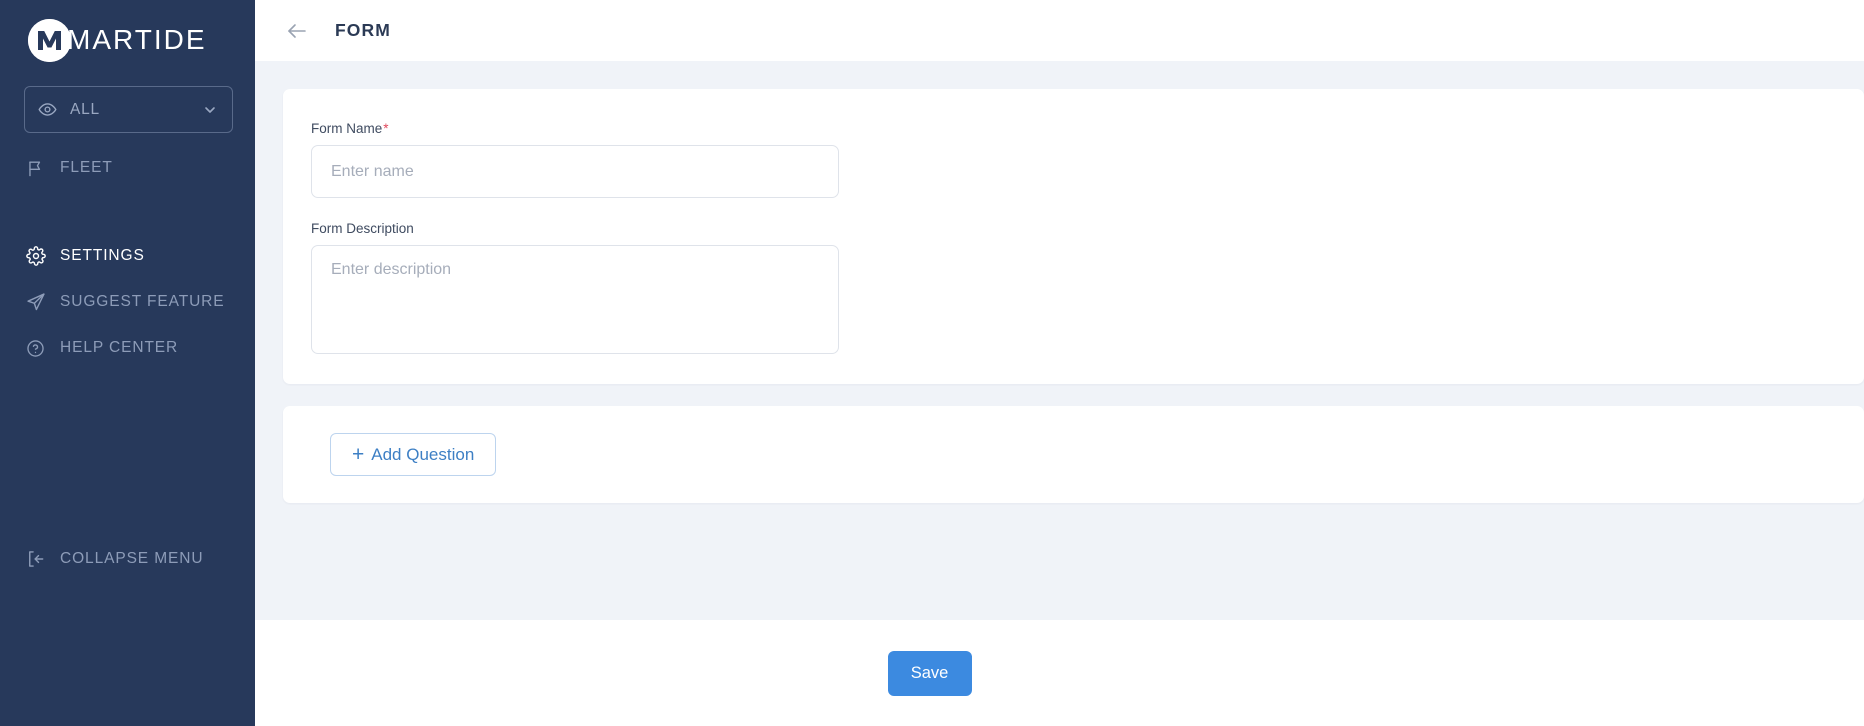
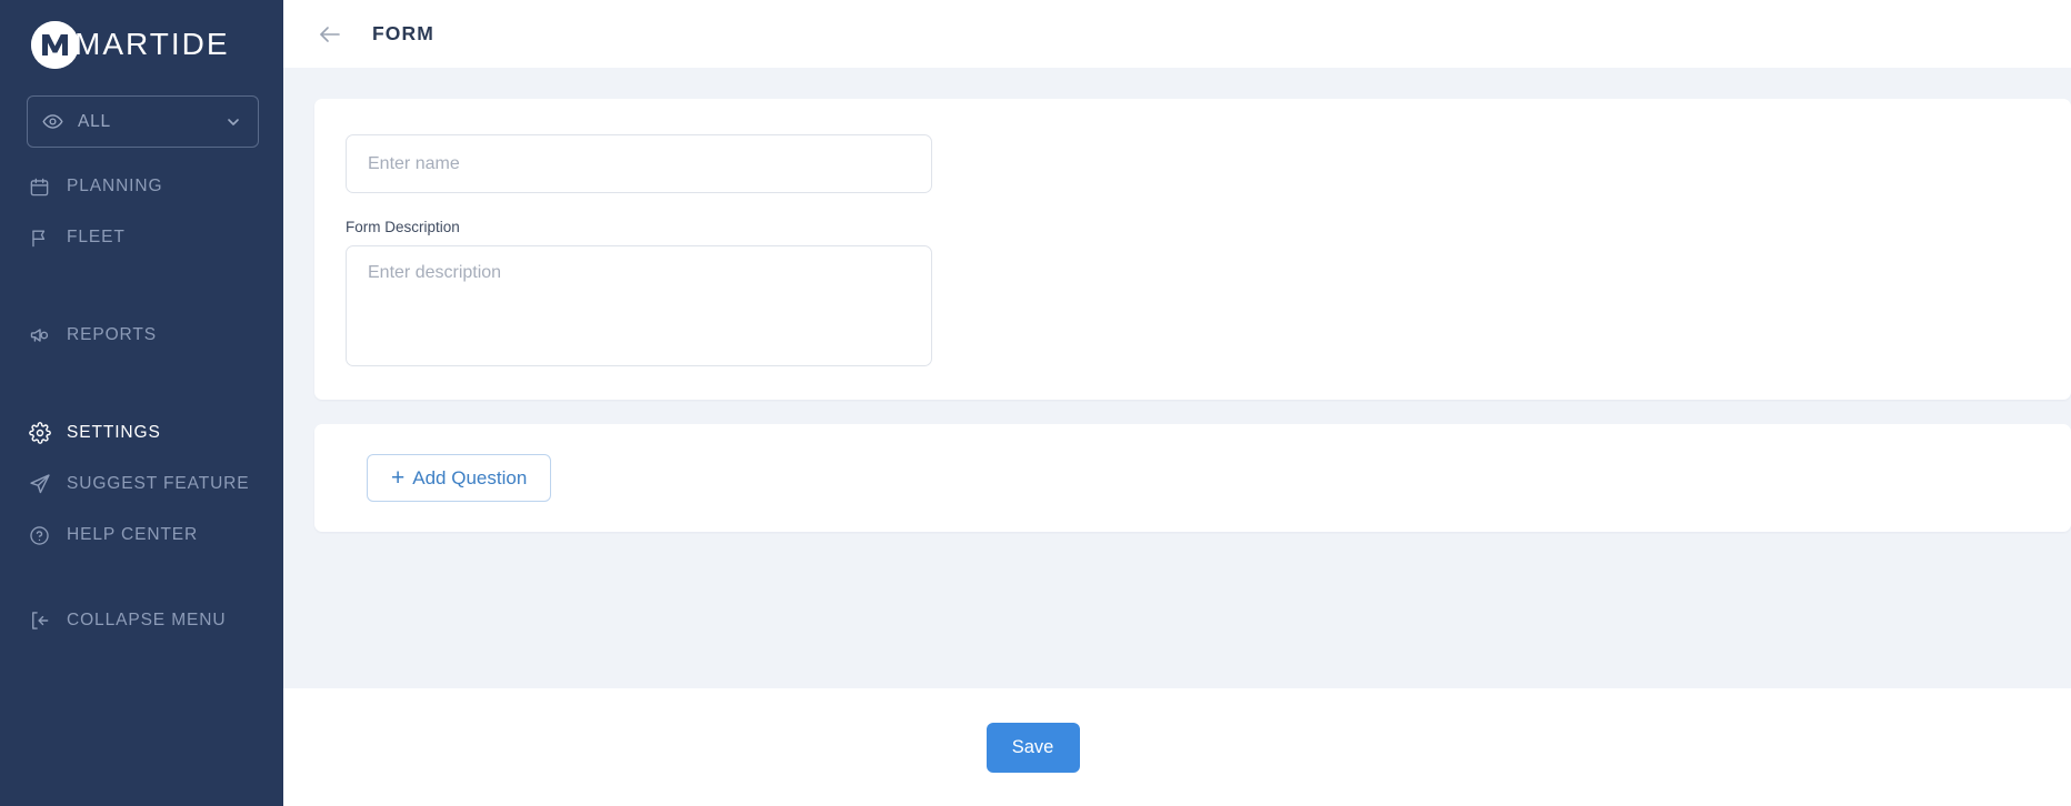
  MARTIDE
  ALL
+ PLANNING
  FLEET
+ REPORTS
  SETTINGS
  SUGGEST FEATURE
  HELP CENTER
  COLLAPSE MENU
  FORM
- Form Name*
  Enter name
  Form Description
  Enter description
  +
  Add Question
  Save
